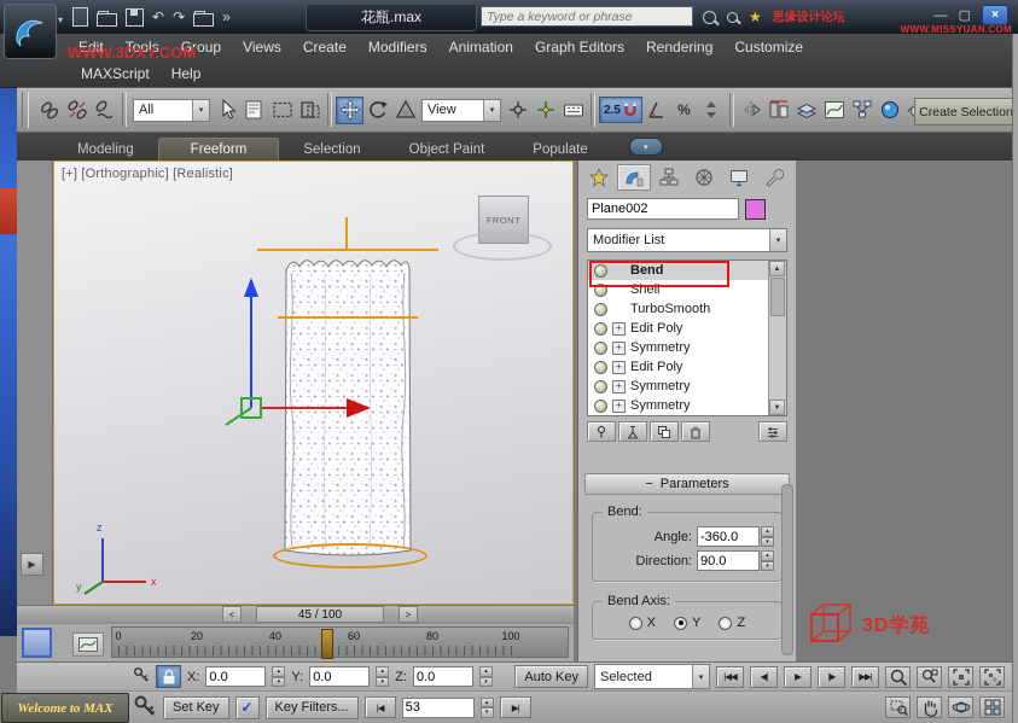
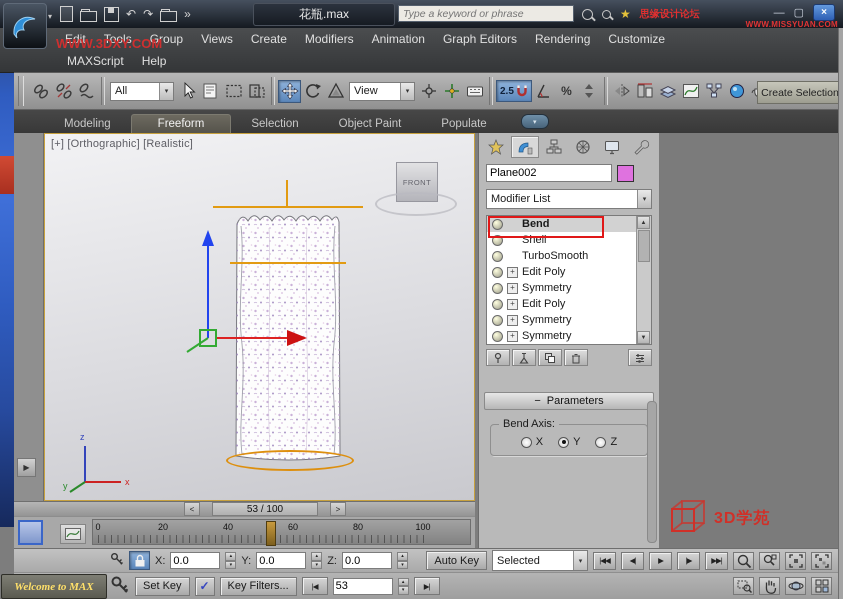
  ↶
  ↷
  »
  花瓶.max
  Type a keyword or phrase
  ★
  思缘设计论坛
  —
  ▢
  ×
  WWW.MISSYUAN.COM
  ▾
  Edit
  Tools
  Group
  Views
  Create
  Modifiers
  Animation
  Graph Editors
  Rendering
  Customize
  MAXScript
  Help
  WWW.3DXY.COM
  All
  View
  2.5
  %
  Create Selection
  Modeling
  Freeform
  Selection
  Object Paint
  Populate
  ▶
  [+] [Orthographic] [Realistic]
  FRONT
  z
  x
  y
  Plane002
  Modifier List
  Bend
  Shell
  TurboSmooth
  +
  Edit Poly
  +
  Symmetry
  +
  Edit Poly
  +
  Symmetry
  +
  Symmetry
  −
  Parameters
- Bend:
- Angle:
- -360.0
- Direction:
- 90.0
  Bend Axis:
  X
  Y
  Z
  3D学苑
  <
- 45 / 100
+ 53 / 100
  >
  0
  20
  40
  60
  80
  100
  X:
  0.0
  Y:
  0.0
  Z:
  0.0
  Auto Key
  Selected
  |◀◀
  ◀|
  ▶
  |▶
  ▶▶|
  Set Key
  ✓
  Key Filters...
  |◀
  53
  ▶|
  Welcome to MAX
